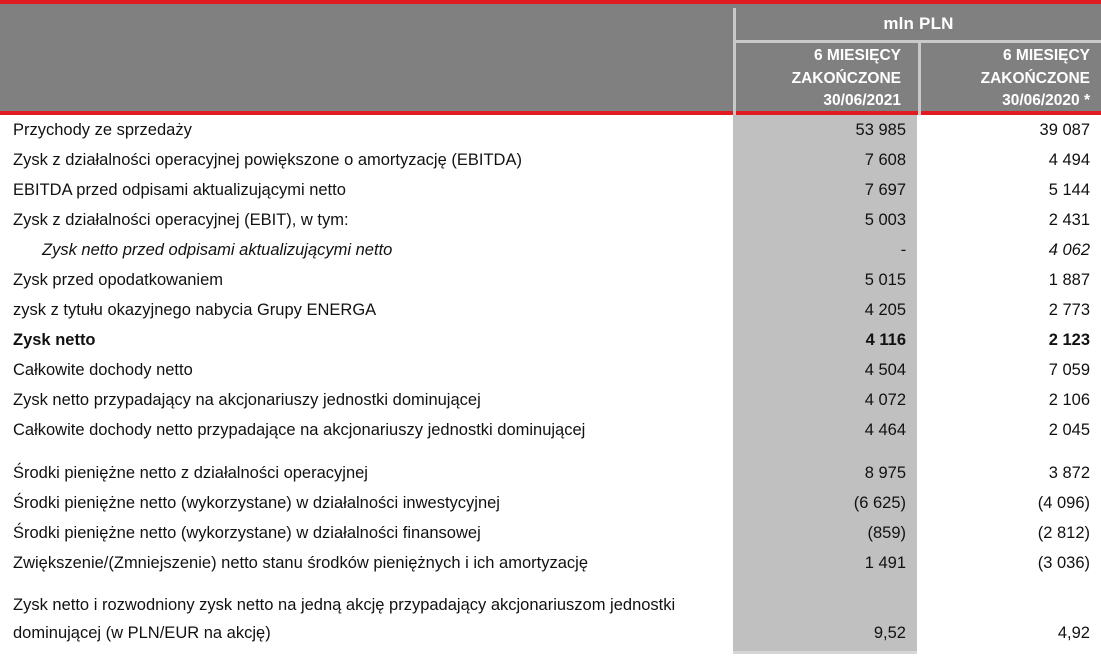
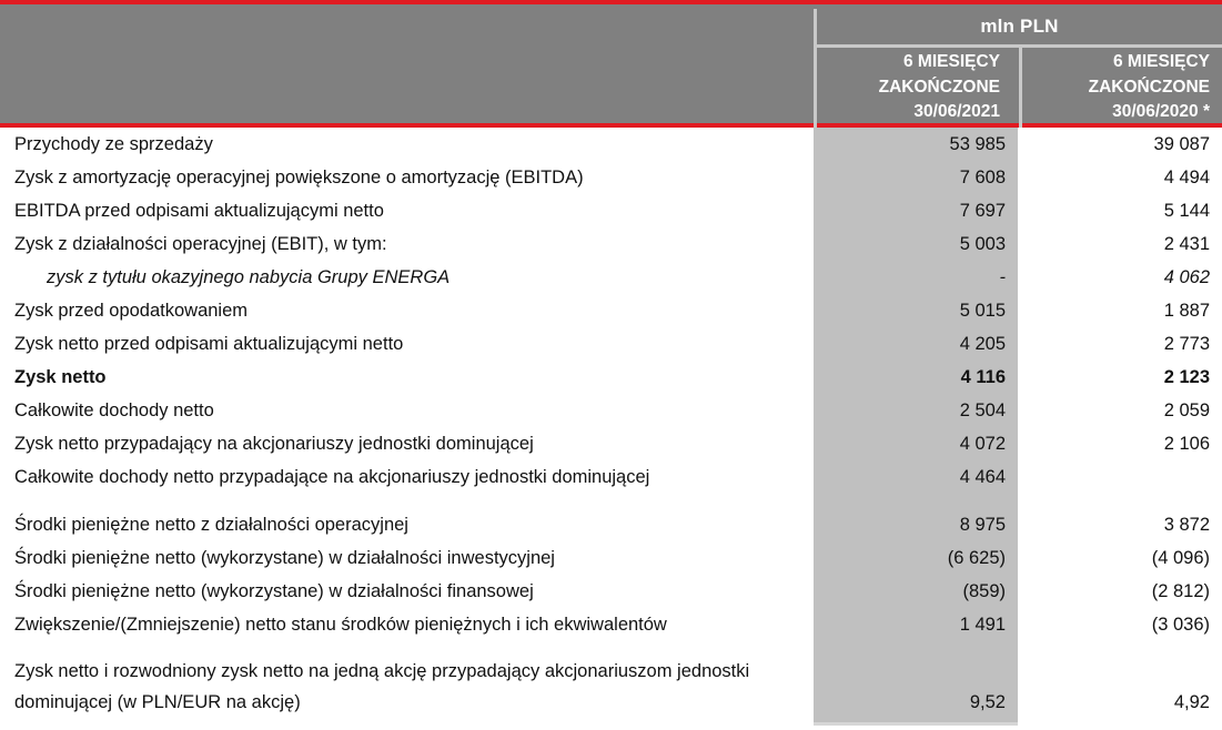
  mln PLN
  6 MIESIĘCY
  ZAKOŃCZONE
  30/06/2021
  6 MIESIĘCY
  ZAKOŃCZONE
  30/06/2020 *
  Przychody ze sprzedaży
  53 985
  39 087
- Zysk z działalności operacyjnej powiększone o amortyzację (EBITDA)
+ Zysk z amortyzację operacyjnej powiększone o amortyzację (EBITDA)
  7 608
  4 494
  EBITDA przed odpisami aktualizującymi netto
  7 697
  5 144
  Zysk z działalności operacyjnej (EBIT), w tym:
  5 003
  2 431
- Zysk netto przed odpisami aktualizującymi netto
+ zysk z tytułu okazyjnego nabycia Grupy ENERGA
  -
  4 062
  Zysk przed opodatkowaniem
  5 015
  1 887
- zysk z tytułu okazyjnego nabycia Grupy ENERGA
+ Zysk netto przed odpisami aktualizującymi netto
  4 205
  2 773
  Zysk netto
  4 116
  2 123
  Całkowite dochody netto
- 4 504
+ 2 504
- 7 059
+ 2 059
  Zysk netto przypadający na akcjonariuszy jednostki dominującej
  4 072
  2 106
  Całkowite dochody netto przypadające na akcjonariuszy jednostki dominującej
  4 464
- 2 045
  Środki pieniężne netto z działalności operacyjnej
  8 975
  3 872
  Środki pieniężne netto (wykorzystane) w działalności inwestycyjnej
  (6 625)
  (4 096)
  Środki pieniężne netto (wykorzystane) w działalności finansowej
  (859)
  (2 812)
- Zwiększenie/(Zmniejszenie) netto stanu środków pieniężnych i ich amortyzację
+ Zwiększenie/(Zmniejszenie) netto stanu środków pieniężnych i ich ekwiwalentów
  1 491
  (3 036)
  Zysk netto i rozwodniony zysk netto na jedną akcję przypadający akcjonariuszom jednostki dominującej (w PLN/EUR na akcję)
  9,52
  4,92
